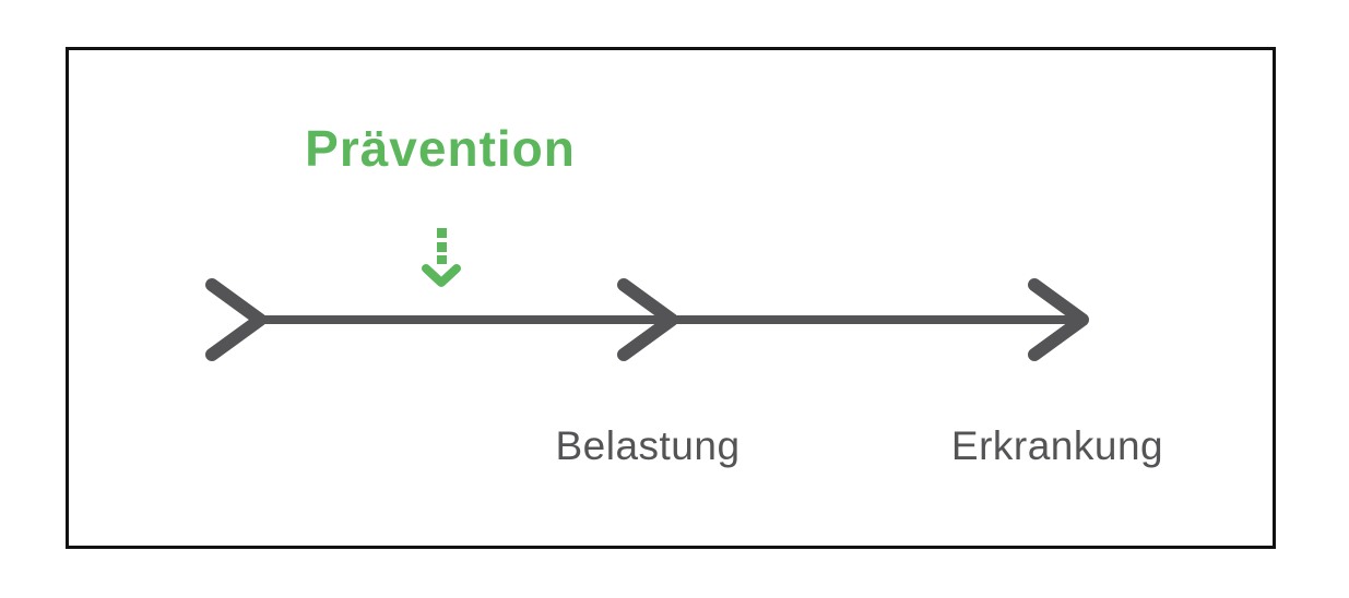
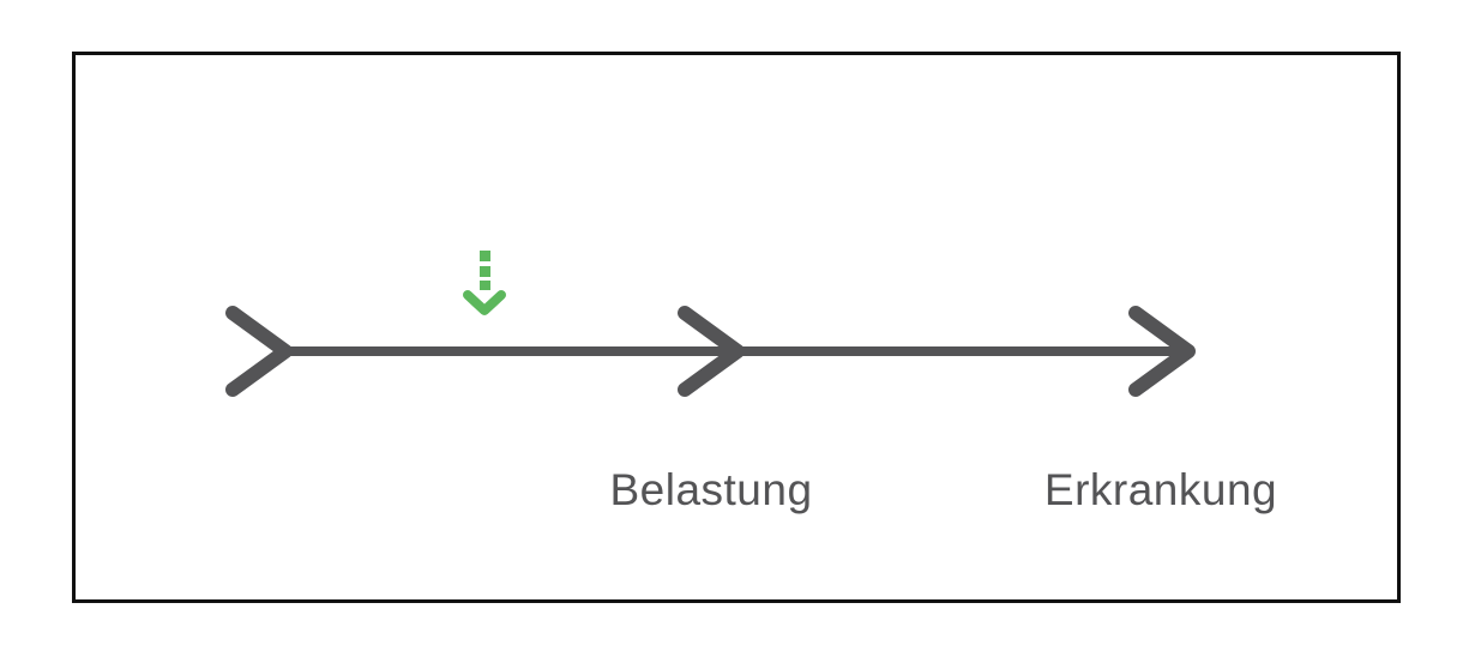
- Prävention
  Belastung
  Erkrankung
